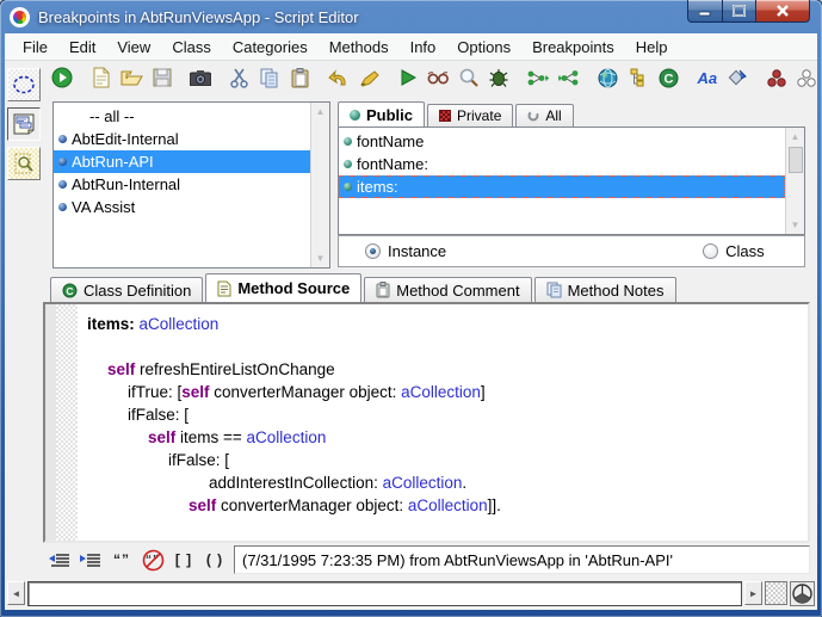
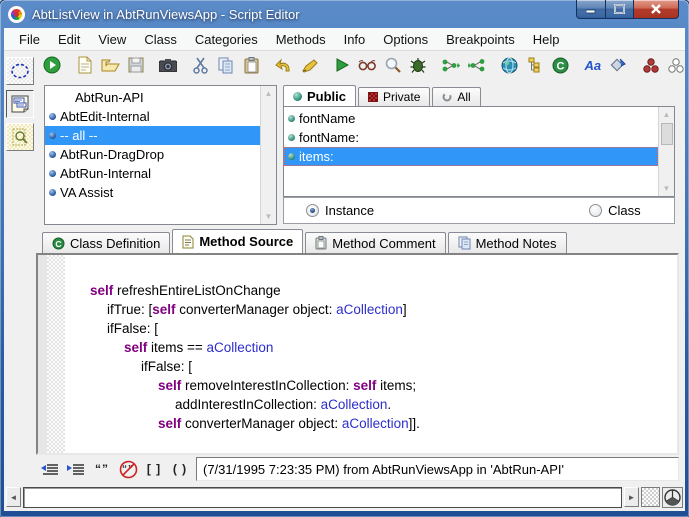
- Breakpoints in AbtRunViewsApp - Script Editor
+ AbtListView in AbtRunViewsApp - Script Editor
  File
  Edit
  View
  Class
  Categories
  Methods
  Info
  Options
  Breakpoints
  Help
  C
  Aa
- -- all --
+ AbtRun-API
  AbtEdit-Internal
- AbtRun-API
+ -- all --
+ AbtRun-DragDrop
  AbtRun-Internal
  VA Assist
  ▲
  ▼
  Public
  Private
  All
  fontName
  fontName:
  items:
  ▲
  ▼
  Instance
  Class
  C
  Class Definition
  Method Source
  Method Comment
  Method Notes
- items: aCollection
  self refreshEntireListOnChange
  ifTrue: [self converterManager object: aCollection]
  ifFalse: [
  self items == aCollection
  ifFalse: [
+ self removeInterestInCollection: self items;
  addInterestInCollection: aCollection.
  self converterManager object: aCollection]].
  “”
  “”
  [ ]
  ( )
  (7/31/1995 7:23:35 PM) from AbtRunViewsApp in 'AbtRun-API'
  ◄
  ►
